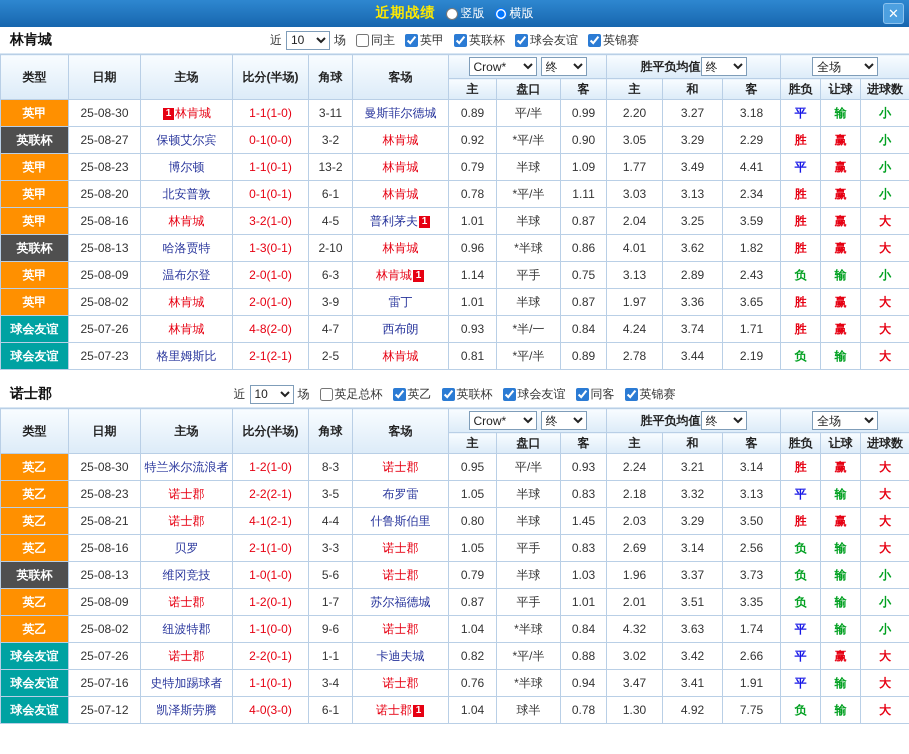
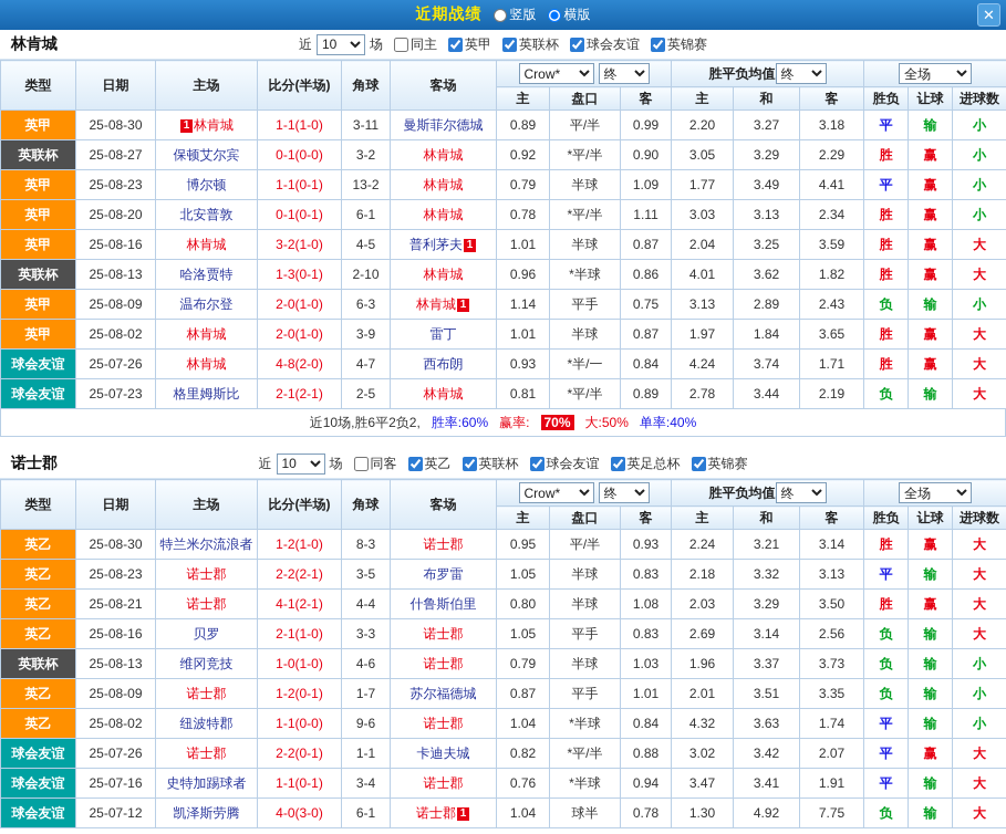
  近期战绩
  竖版
  横版
  ✕
  林肯城
  近
  10
  场
  同主
  英甲
  英联杯
  球会友谊
  英锦赛
  类型	日期	主场	比分(半场)	角球	客场	Crow* 终	胜平负均值 终	全场
  主	盘口	客	主	和	客	胜负	让球	进球数
  英甲	25-08-30	1 林肯城	1-1(1-0)	3-11	曼斯菲尔德城	0.89	平/半	0.99	2.20	3.27	3.18	平	输	小
  英联杯	25-08-27	保顿艾尔宾	0-1(0-0)	3-2	林肯城	0.92	*平/半	0.90	3.05	3.29	2.29	胜	赢	小
  英甲	25-08-23	博尔顿	1-1(0-1)	13-2	林肯城	0.79	半球	1.09	1.77	3.49	4.41	平	赢	小
  英甲	25-08-20	北安普敦	0-1(0-1)	6-1	林肯城	0.78	*平/半	1.11	3.03	3.13	2.34	胜	赢	小
  英甲	25-08-16	林肯城	3-2(1-0)	4-5	普利茅夫 1	1.01	半球	0.87	2.04	3.25	3.59	胜	赢	大
  英联杯	25-08-13	哈洛贾特	1-3(0-1)	2-10	林肯城	0.96	*半球	0.86	4.01	3.62	1.82	胜	赢	大
  英甲	25-08-09	温布尔登	2-0(1-0)	6-3	林肯城 1	1.14	平手	0.75	3.13	2.89	2.43	负	输	小
- 英甲	25-08-02	林肯城	2-0(1-0)	3-9	雷丁	1.01	半球	0.87	1.97	3.36	3.65	胜	赢	大
+ 英甲	25-08-02	林肯城	2-0(1-0)	3-9	雷丁	1.01	半球	0.87	1.97	1.84	3.65	胜	赢	大
  球会友谊	25-07-26	林肯城	4-8(2-0)	4-7	西布朗	0.93	*半/一	0.84	4.24	3.74	1.71	胜	赢	大
  球会友谊	25-07-23	格里姆斯比	2-1(2-1)	2-5	林肯城	0.81	*平/半	0.89	2.78	3.44	2.19	负	输	大
+ 近10场,胜6平2负2,
+ 胜率:60%
+ 赢率:
+ 70%
+ 大:50%
+ 单率:40%
  诺士郡
  近
  10
  场
- 英足总杯
+ 同客
  英乙
  英联杯
  球会友谊
- 同客
+ 英足总杯
  英锦赛
  类型	日期	主场	比分(半场)	角球	客场	Crow* 终	胜平负均值 终	全场
  主	盘口	客	主	和	客	胜负	让球	进球数
  英乙	25-08-30	特兰米尔流浪者	1-2(1-0)	8-3	诺士郡	0.95	平/半	0.93	2.24	3.21	3.14	胜	赢	大
  英乙	25-08-23	诺士郡	2-2(2-1)	3-5	布罗雷	1.05	半球	0.83	2.18	3.32	3.13	平	输	大
- 英乙	25-08-21	诺士郡	4-1(2-1)	4-4	什鲁斯伯里	0.80	半球	1.45	2.03	3.29	3.50	胜	赢	大
+ 英乙	25-08-21	诺士郡	4-1(2-1)	4-4	什鲁斯伯里	0.80	半球	1.08	2.03	3.29	3.50	胜	赢	大
  英乙	25-08-16	贝罗	2-1(1-0)	3-3	诺士郡	1.05	平手	0.83	2.69	3.14	2.56	负	输	大
- 英联杯	25-08-13	维冈竞技	1-0(1-0)	5-6	诺士郡	0.79	半球	1.03	1.96	3.37	3.73	负	输	小
+ 英联杯	25-08-13	维冈竞技	1-0(1-0)	4-6	诺士郡	0.79	半球	1.03	1.96	3.37	3.73	负	输	小
  英乙	25-08-09	诺士郡	1-2(0-1)	1-7	苏尔福德城	0.87	平手	1.01	2.01	3.51	3.35	负	输	小
  英乙	25-08-02	纽波特郡	1-1(0-0)	9-6	诺士郡	1.04	*半球	0.84	4.32	3.63	1.74	平	输	小
- 球会友谊	25-07-26	诺士郡	2-2(0-1)	1-1	卡迪夫城	0.82	*平/半	0.88	3.02	3.42	2.66	平	赢	大
+ 球会友谊	25-07-26	诺士郡	2-2(0-1)	1-1	卡迪夫城	0.82	*平/半	0.88	3.02	3.42	2.07	平	赢	大
  球会友谊	25-07-16	史特加踢球者	1-1(0-1)	3-4	诺士郡	0.76	*半球	0.94	3.47	3.41	1.91	平	输	大
  球会友谊	25-07-12	凯泽斯劳腾	4-0(3-0)	6-1	诺士郡 1	1.04	球半	0.78	1.30	4.92	7.75	负	输	大
